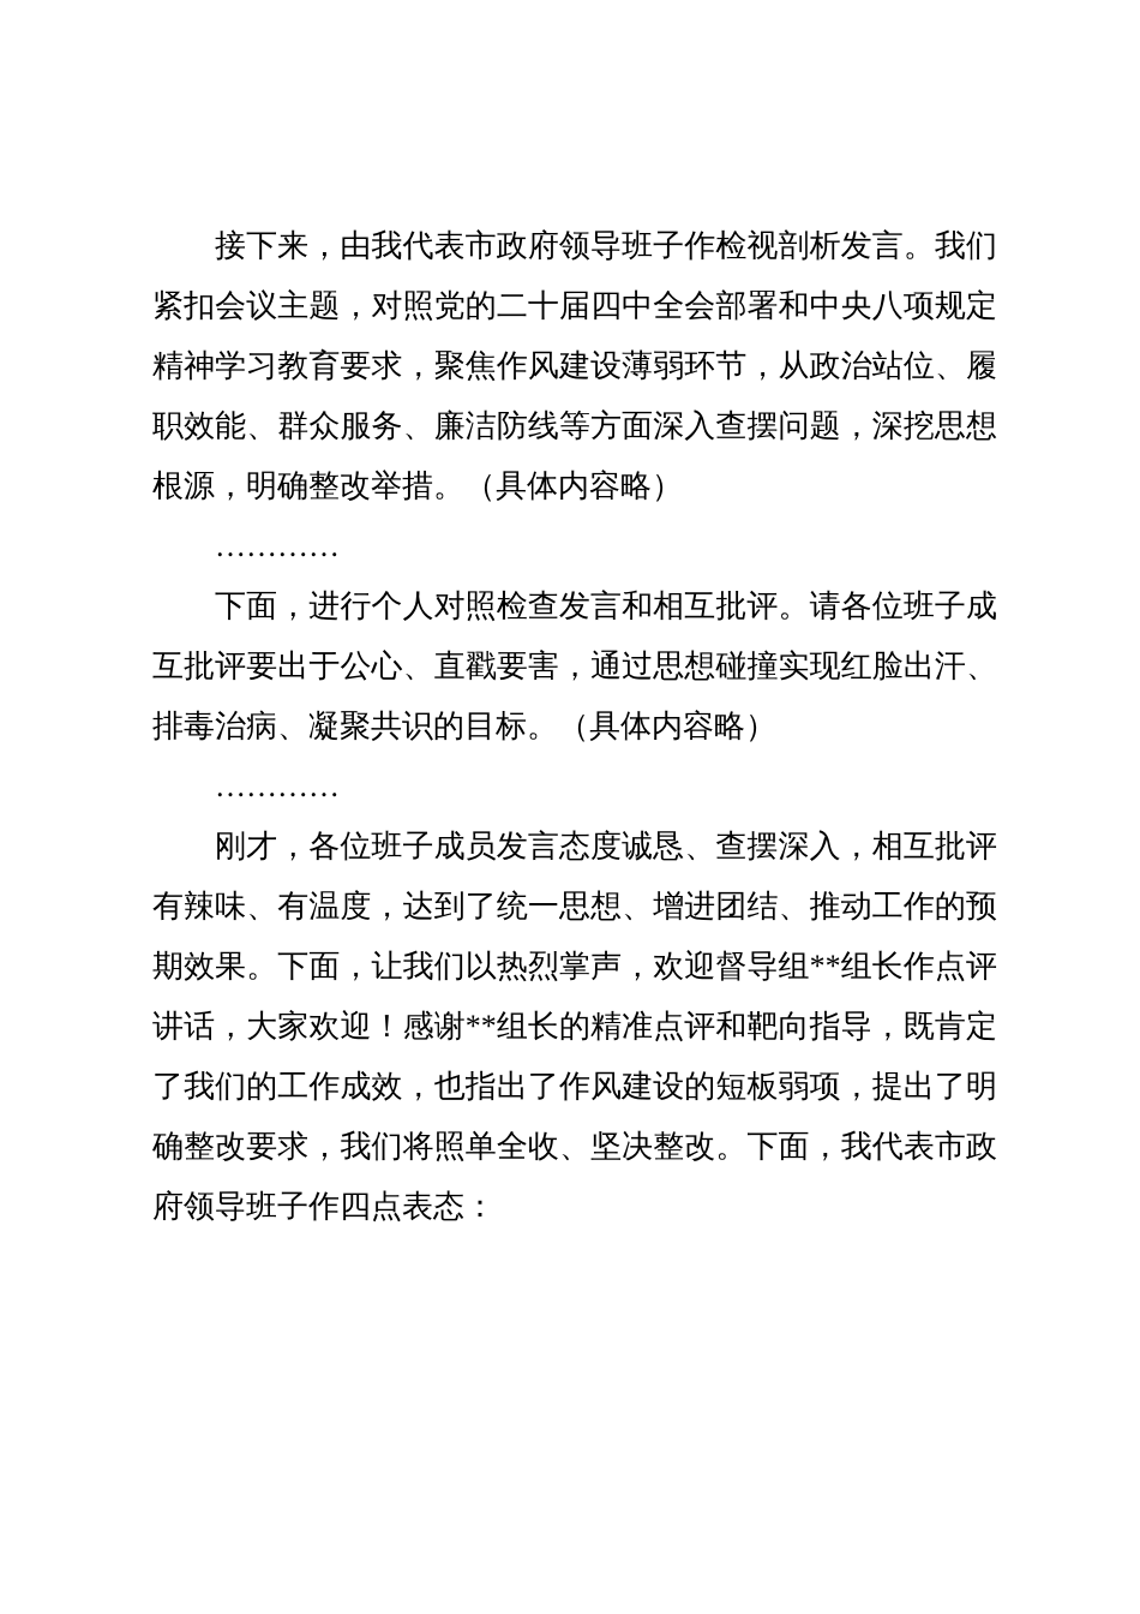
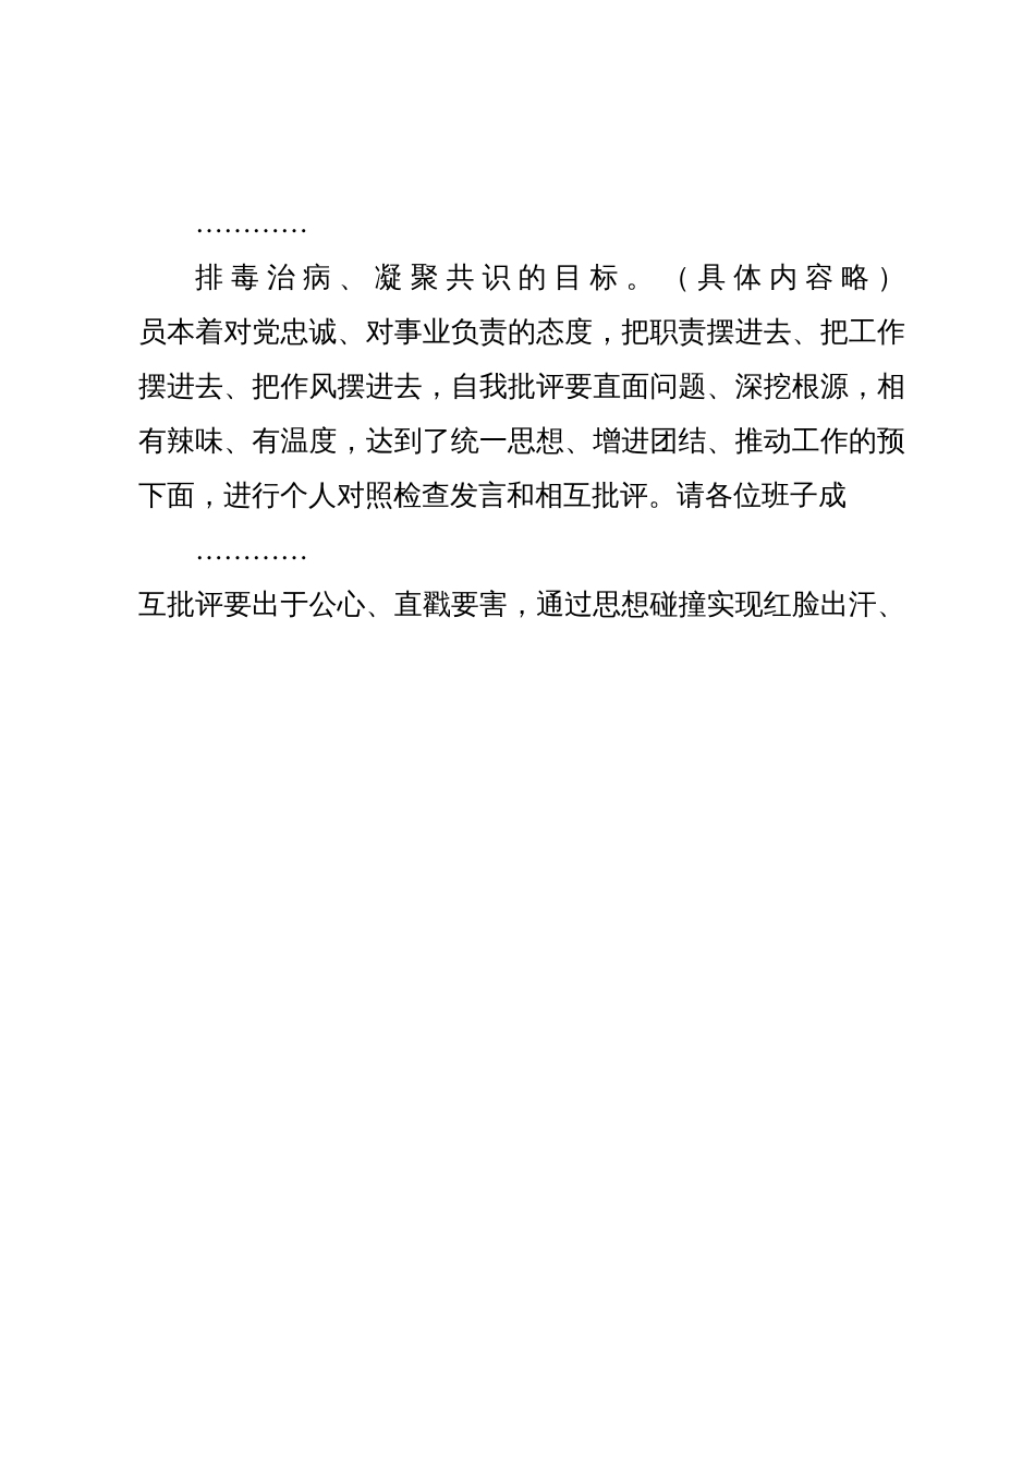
- 接下来，由我代表市政府领导班子作检视剖析发言。我们
- 紧扣会议主题，对照党的二十届四中全会部署和中央八项规定
- 精神学习教育要求，聚焦作风建设薄弱环节，从政治站位、履
- 职效能、群众服务、廉洁防线等方面深入查摆问题，深挖思想
- 根源，明确整改举措。（具体内容略）
  …………
- 下面，进行个人对照检查发言和相互批评。请各位班子成
+ 排毒治病、凝聚共识的目标。（具体内容略）
+ 员本着对党忠诚、对事业负责的态度，把职责摆进去、把工作
+ 摆进去、把作风摆进去，自我批评要直面问题、深挖根源，相
- 互批评要出于公心、直戳要害，通过思想碰撞实现红脸出汗、
+ 有辣味、有温度，达到了统一思想、增进团结、推动工作的预
- 排毒治病、凝聚共识的目标。（具体内容略）
+ 下面，进行个人对照检查发言和相互批评。请各位班子成
  …………
- 刚才，各位班子成员发言态度诚恳、查摆深入，相互批评
- 有辣味、有温度，达到了统一思想、增进团结、推动工作的预
+ 互批评要出于公心、直戳要害，通过思想碰撞实现红脸出汗、
- 期效果。下面，让我们以热烈掌声，欢迎督导组**组长作点评
- 讲话，大家欢迎！感谢**组长的精准点评和靶向指导，既肯定
- 了我们的工作成效，也指出了作风建设的短板弱项，提出了明
- 确整改要求，我们将照单全收、坚决整改。下面，我代表市政
- 府领导班子作四点表态：
